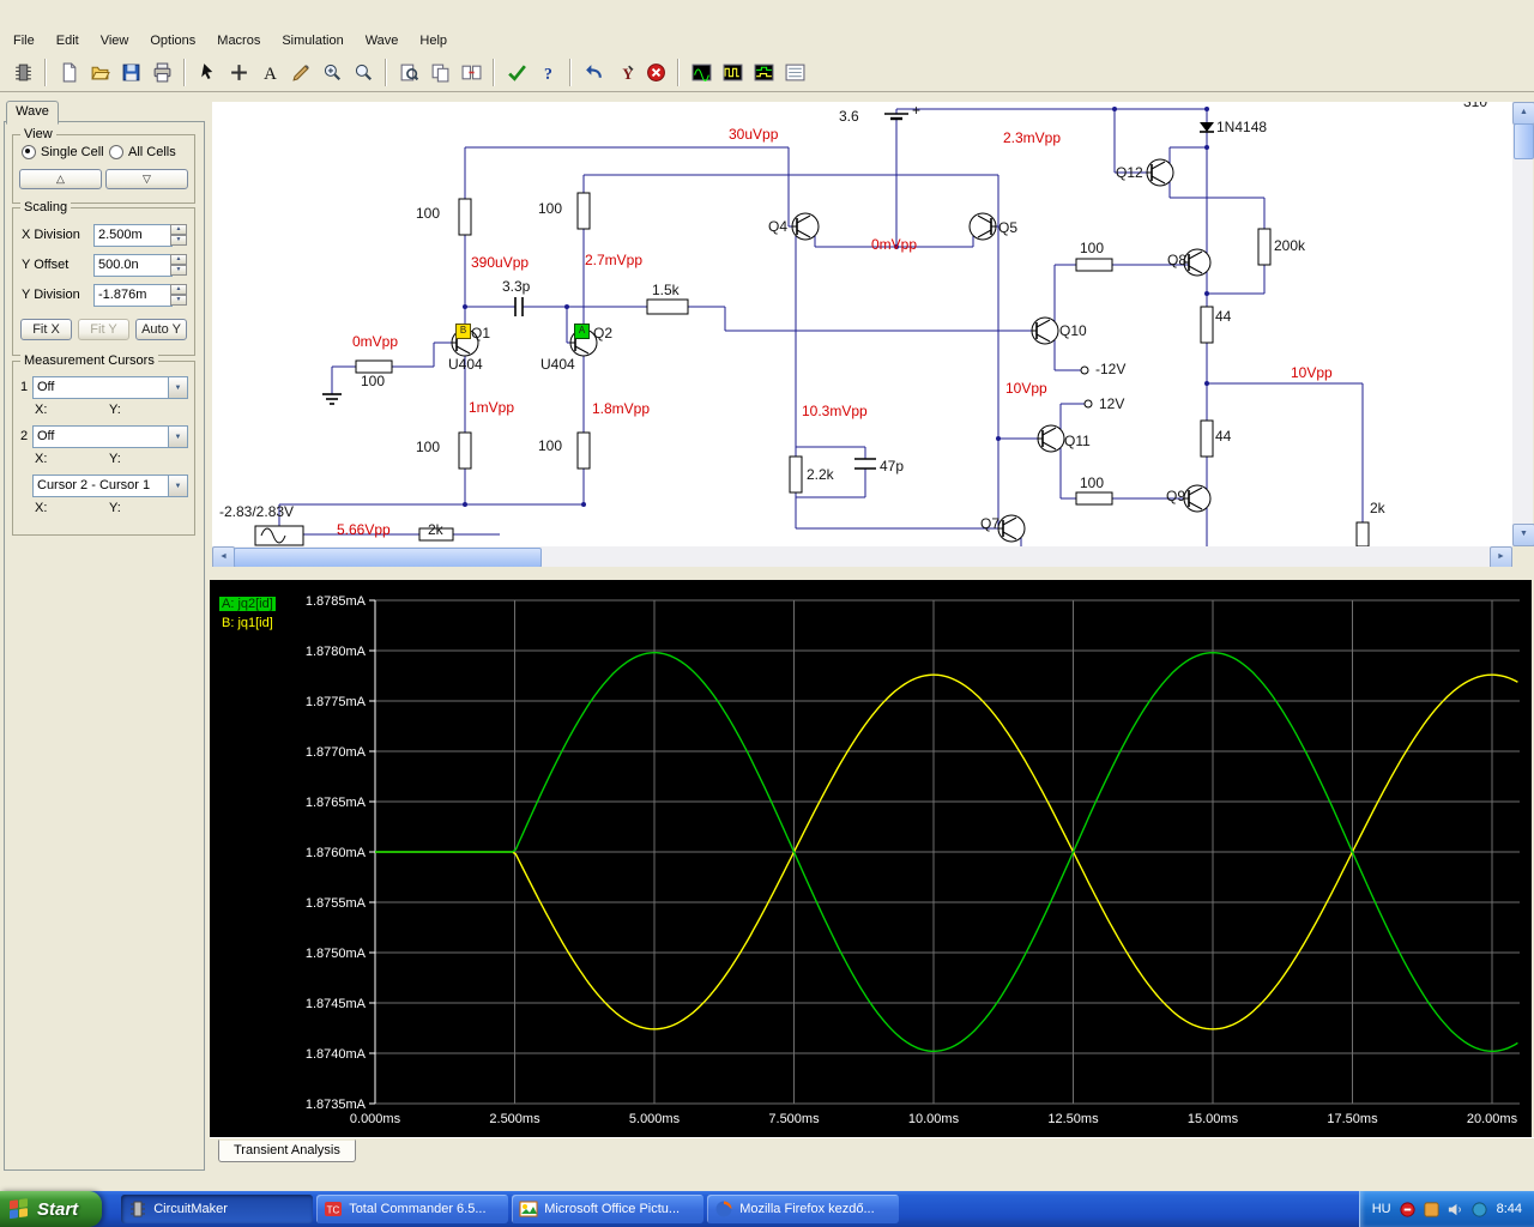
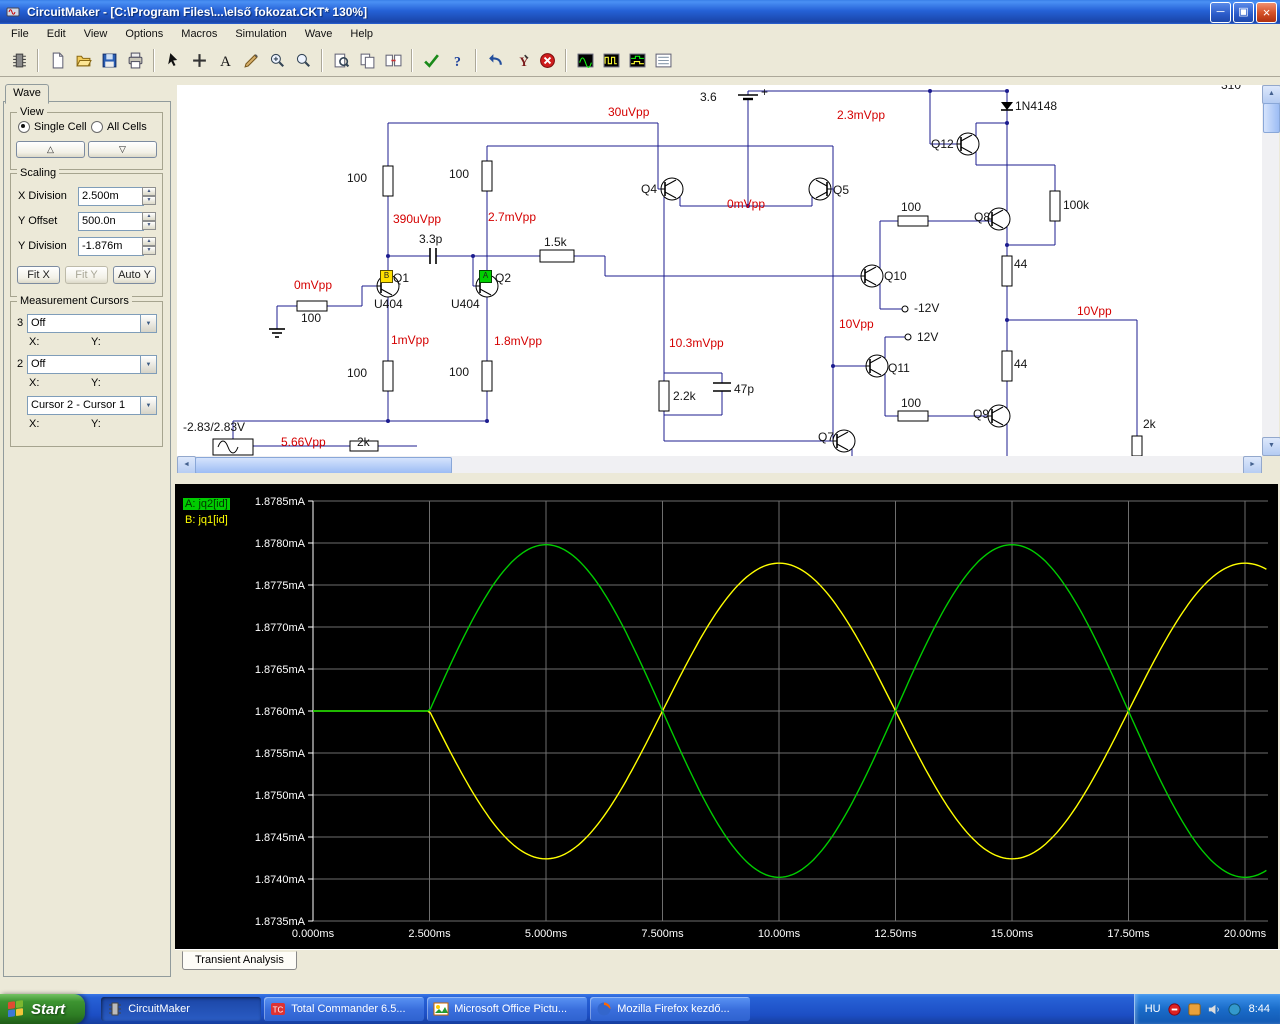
+ CircuitMaker - [C:\Program Files\...\első fokozat.CKT* 130%]
+ ─
+ ▣
+ ×
  File
  Edit
  View
  Options
  Macros
  Simulation
  Wave
  Help
  A
  ?
  Y
  Wave
  View
  Single Cell
  All Cells
  △
  ▽
  Scaling
  X Division
  2.500m
  Y Offset
  500.0n
  Y Division
  -1.876m
  Fit X
  Fit Y
  Auto Y
  Measurement Cursors
- 1
+ 3
  Off
  X:
  Y:
  2
  Off
  X:
  Y:
  Cursor 2 - Cursor 1
  X:
  Y:
  30uVpp
  2.3mVpp
  0mVpp
  390uVpp
  2.7mVpp
  0mVpp
  1mVpp
  1.8mVpp
  10.3mVpp
  10Vpp
  10Vpp
  5.66Vpp
  3.6
  +
  1N4148
  310
  Q12
  100
  100
  Q4
  Q5
- 200k
+ 100k
  3.3p
  1.5k
  100
  Q8
  Q1
  Q2
  U404
  U404
  100
  Q10
  44
  -12V
  12V
  Q11
  100
  100
  2.2k
  47p
  44
  100
  Q9
  Q7
  2k
  -2.83/2.83V
  2k
  B
  A
  1.8785mA
  1.8780mA
  1.8775mA
  1.8770mA
  1.8765mA
  1.8760mA
  1.8755mA
  1.8750mA
  1.8745mA
  1.8740mA
  1.8735mA
  0.000ms
  2.500ms
  5.000ms
  7.500ms
  10.00ms
  12.50ms
  15.00ms
  17.50ms
  20.00ms
  A: jq2[id]
  B: jq1[id]
  Transient Analysis
  Start
  CircuitMaker
  TC
  Total Commander 6.5...
  Microsoft Office Pictu...
  Mozilla Firefox kezdő...
  HU
  8:44
